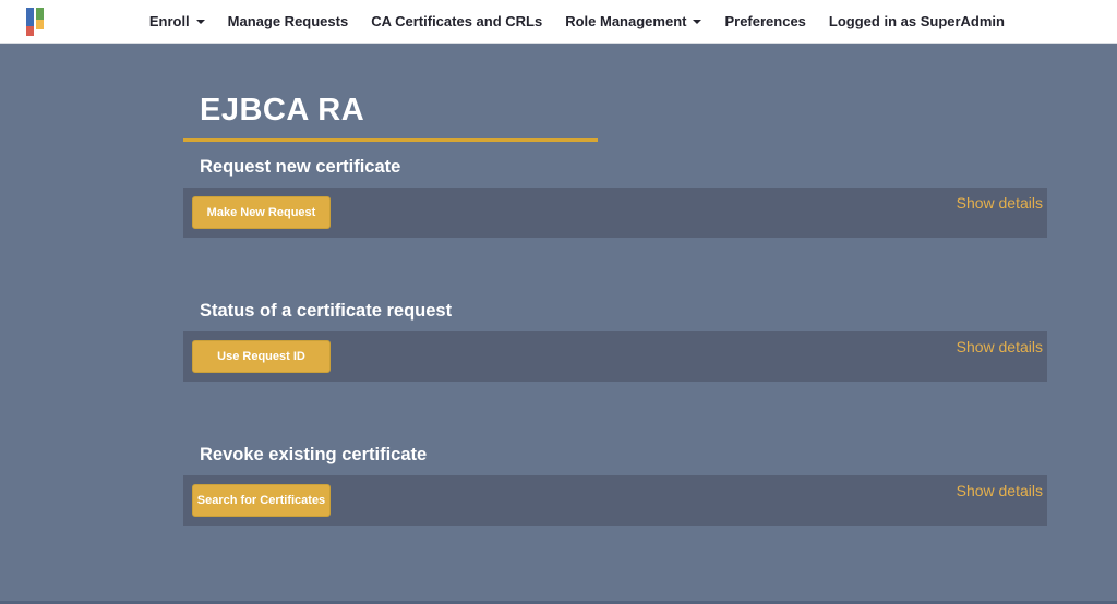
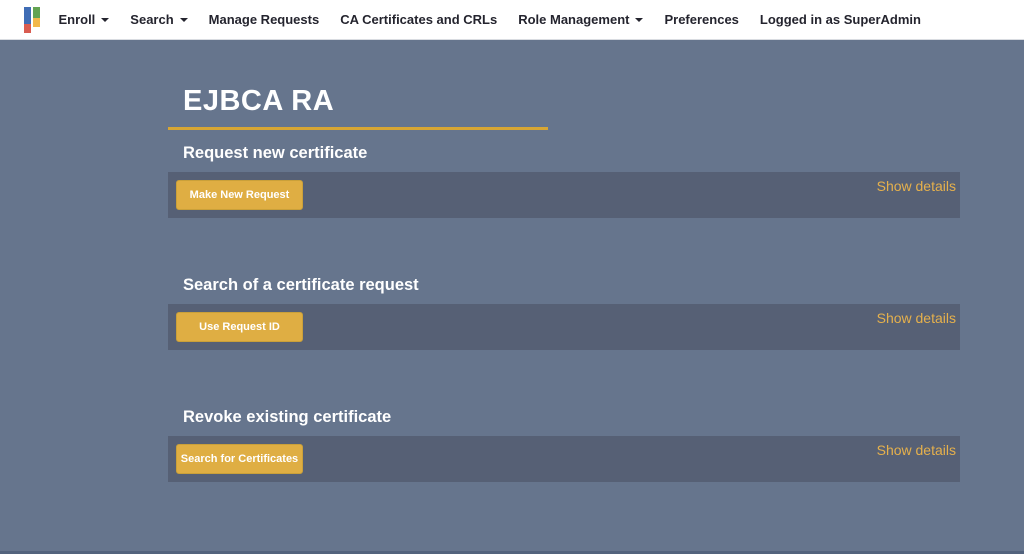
  Enroll
+ Search
  Manage Requests
  CA Certificates and CRLs
  Role Management
  Preferences
  Logged in as SuperAdmin
  EJBCA RA
  Request new certificate
  Make New Request
  Show details
- Status of a certificate request
+ Search of a certificate request
  Use Request ID
  Show details
  Revoke existing certificate
  Search for Certificates
  Show details
